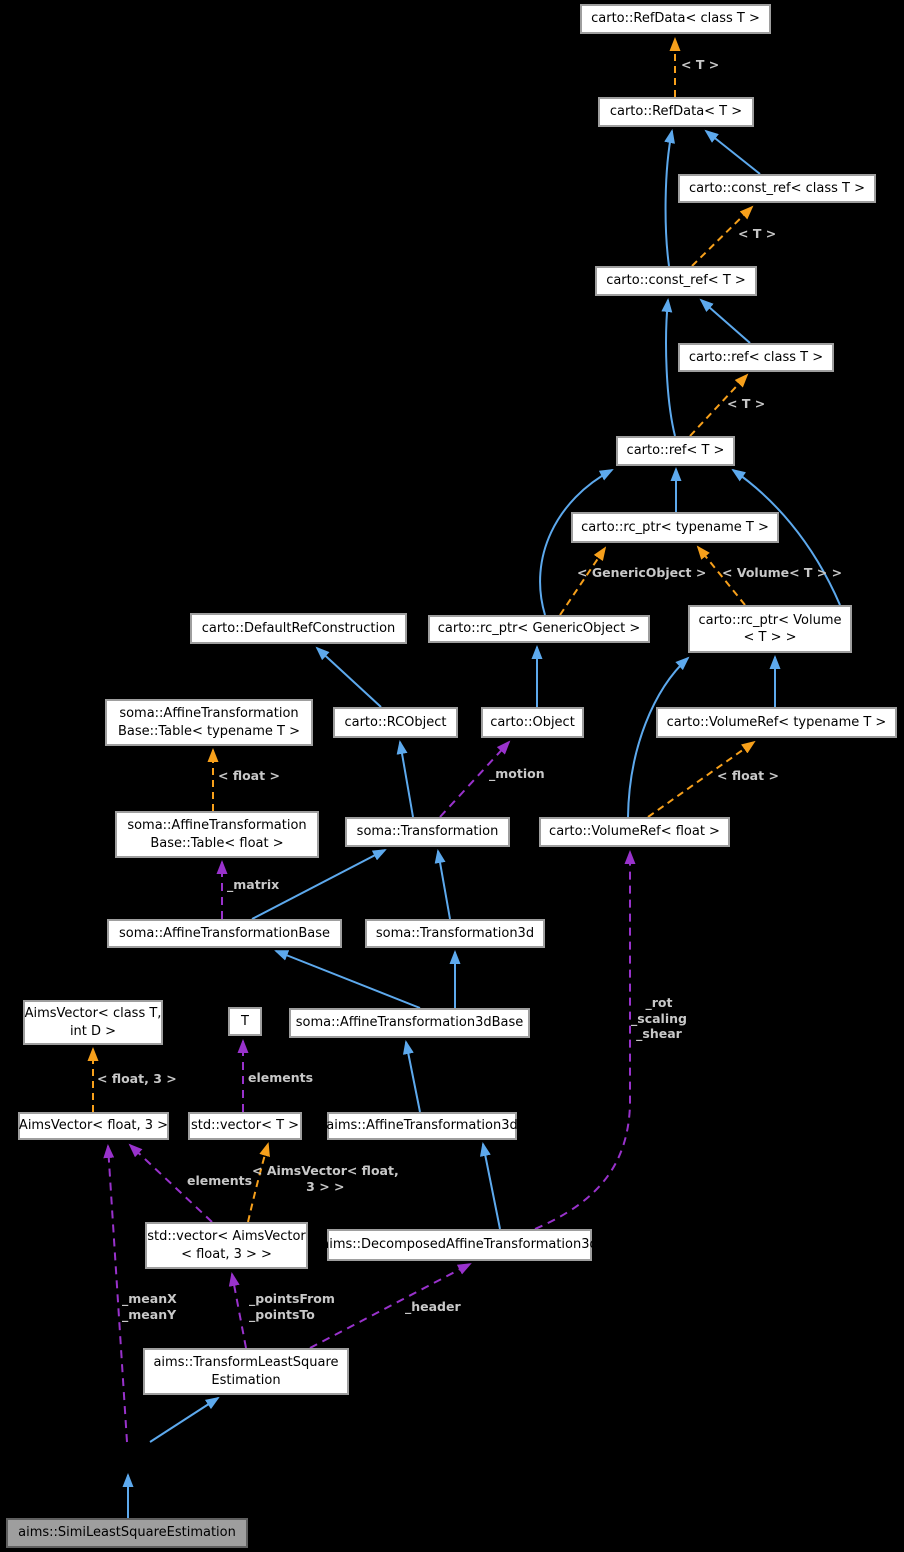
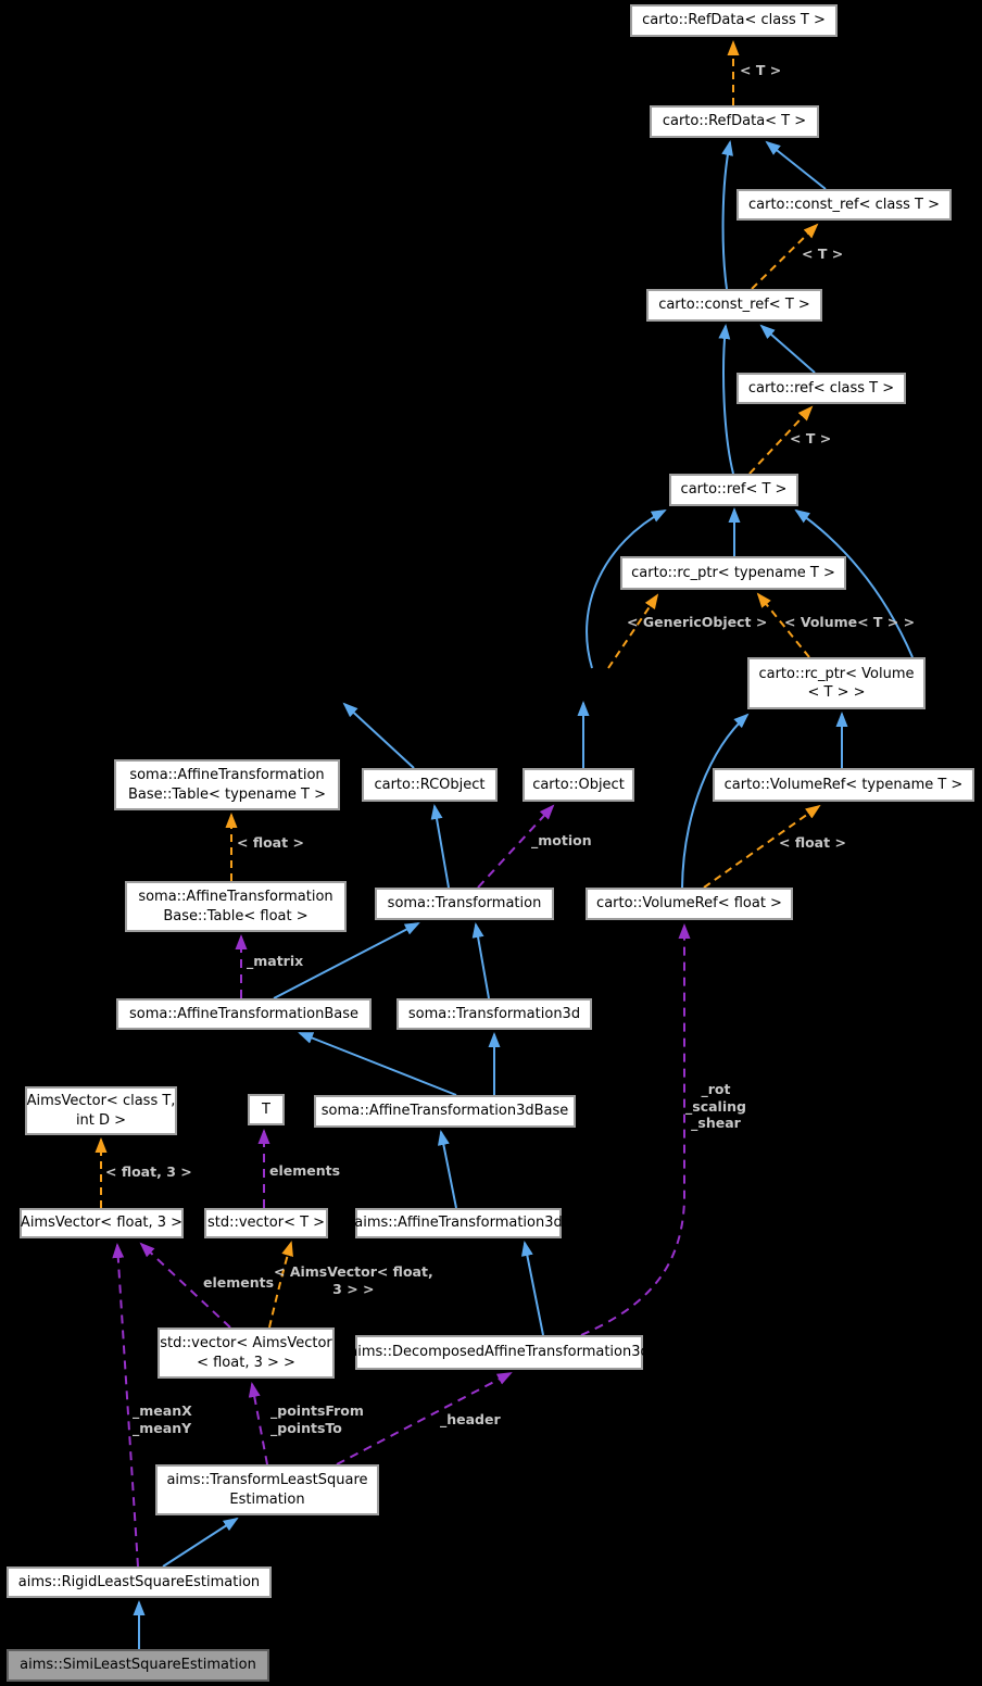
  carto::RefData< class T >
  carto::RefData< T >
  carto::const_ref< class T >
  carto::const_ref< T >
  carto::ref< class T >
  carto::ref< T >
  carto::rc_ptr< typename T >
- carto::DefaultRefConstruction
- carto::rc_ptr< GenericObject >
  carto::rc_ptr< Volume
  < T > >
  soma::AffineTransformation
  Base::Table< typename T >
  carto::RCObject
  carto::Object
  carto::VolumeRef< typename T >
  soma::AffineTransformation
  Base::Table< float >
  soma::Transformation
  carto::VolumeRef< float >
  soma::AffineTransformationBase
  soma::Transformation3d
  AimsVector< class T,
  int D >
  T
  soma::AffineTransformation3dBase
  AimsVector< float, 3 >
  std::vector< T >
  aims::AffineTransformation3d
  std::vector< AimsVector
  < float, 3 > >
  aims::DecomposedAffineTransformation3d
  aims::TransformLeastSquare
  Estimation
+ aims::RigidLeastSquareEstimation
  aims::SimiLeastSquareEstimation
  < T >
  < T >
  < T >
  < GenericObject >
  < Volume< T > >
  < float >
  < float >
  < float, 3 >
  < AimsVector< float,
  3 > >
  _motion
  _matrix
  _rot
  _scaling
  _shear
  elements
  elements
  _meanX
  _meanY
  _pointsFrom
  _pointsTo
  _header
